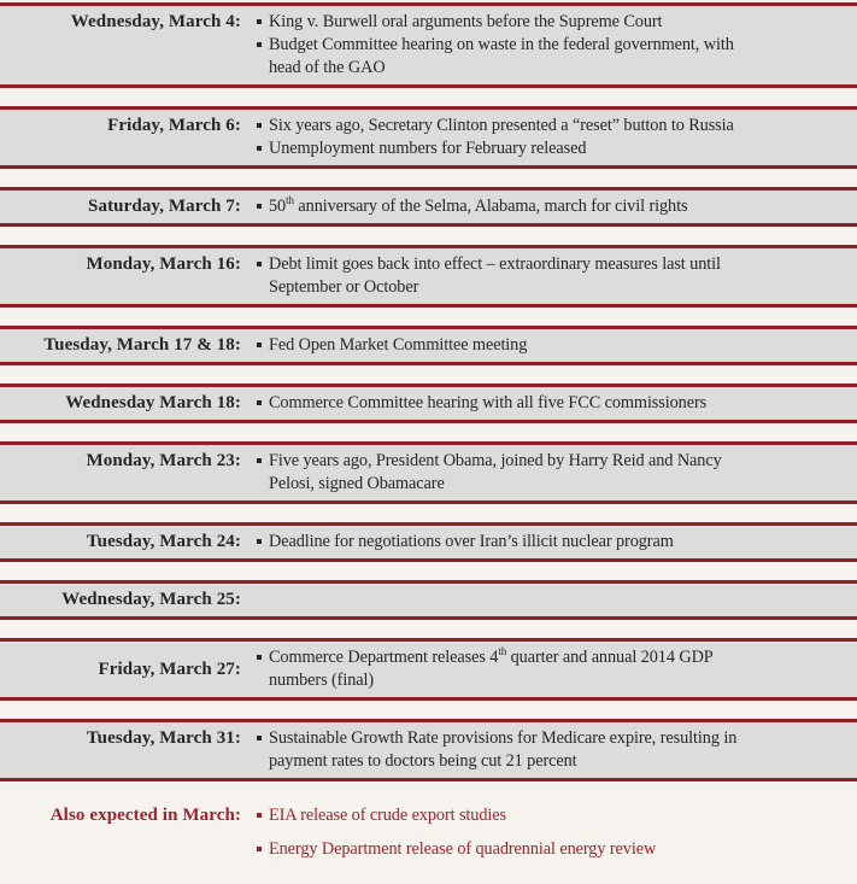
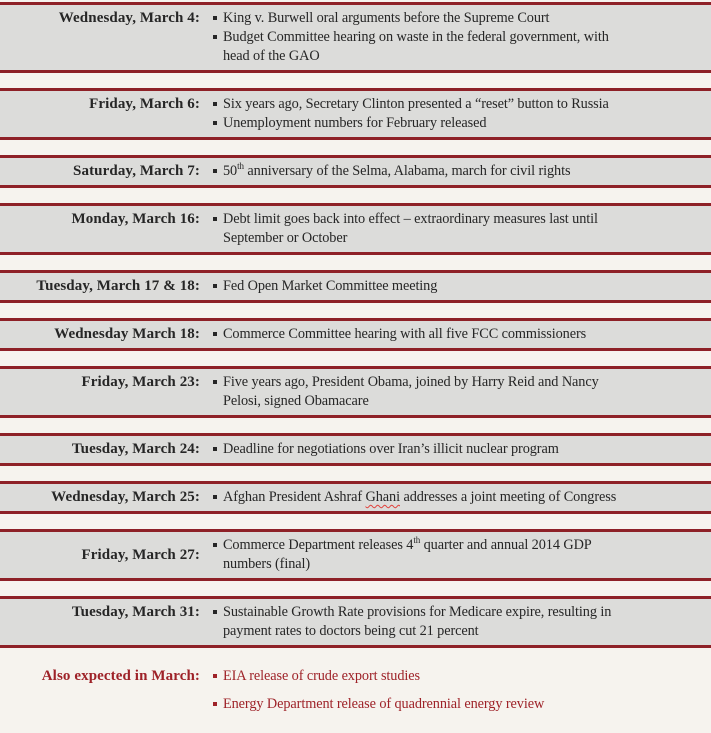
  Wednesday, March 4:
  King v. Burwell oral arguments before the Supreme Court
  Budget Committee hearing on waste in the federal government, with
  head of the GAO
  Friday, March 6:
  Six years ago, Secretary Clinton presented a “reset” button to Russia
  Unemployment numbers for February released
  Saturday, March 7:
  50th anniversary of the Selma, Alabama, march for civil rights
  Monday, March 16:
  Debt limit goes back into effect – extraordinary measures last until
  September or October
  Tuesday, March 17 & 18:
  Fed Open Market Committee meeting
  Wednesday March 18:
  Commerce Committee hearing with all five FCC commissioners
- Monday, March 23:
+ Friday, March 23:
  Five years ago, President Obama, joined by Harry Reid and Nancy
  Pelosi, signed Obamacare
  Tuesday, March 24:
  Deadline for negotiations over Iran’s illicit nuclear program
  Wednesday, March 25:
+ Afghan President Ashraf Ghani addresses a joint meeting of Congress
  Friday, March 27:
  Commerce Department releases 4th quarter and annual 2014 GDP
  numbers (final)
  Tuesday, March 31:
  Sustainable Growth Rate provisions for Medicare expire, resulting in
  payment rates to doctors being cut 21 percent
  Also expected in March:
  EIA release of crude export studies
  Energy Department release of quadrennial energy review
